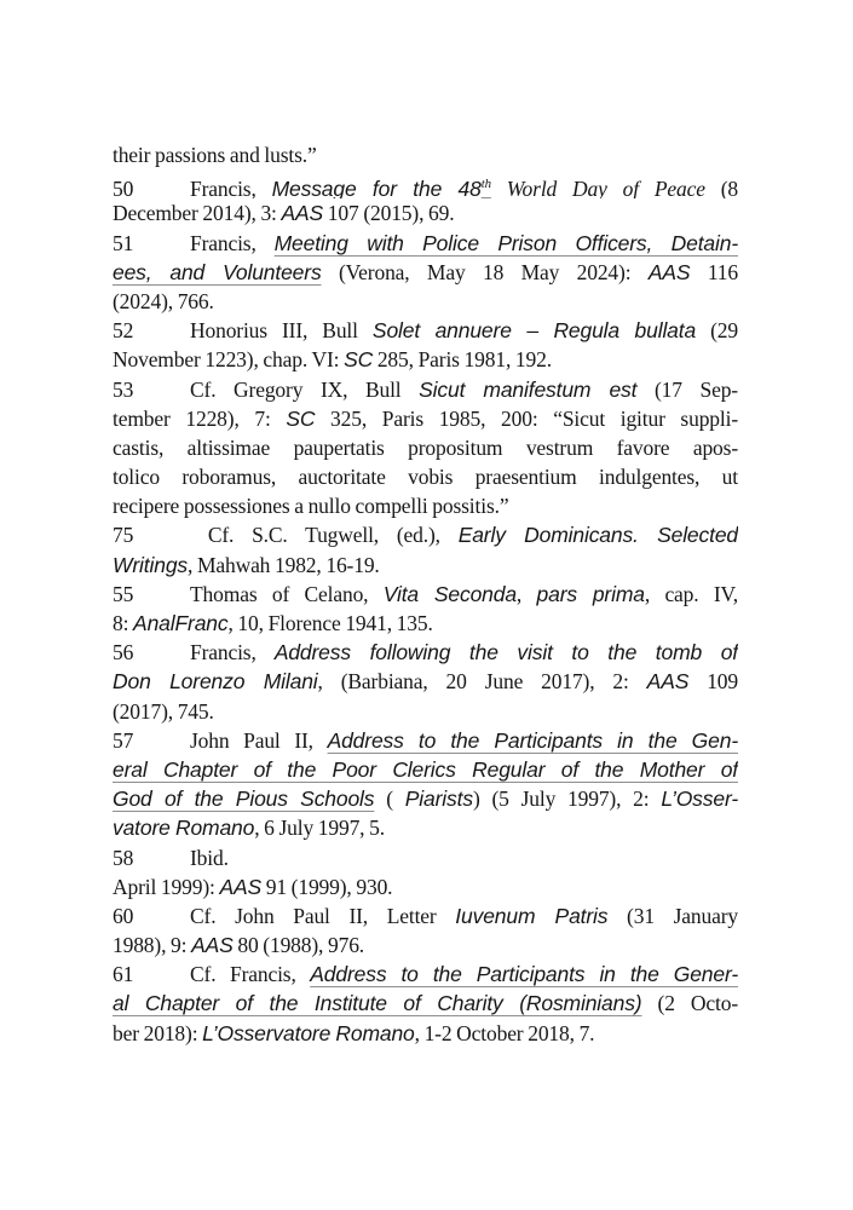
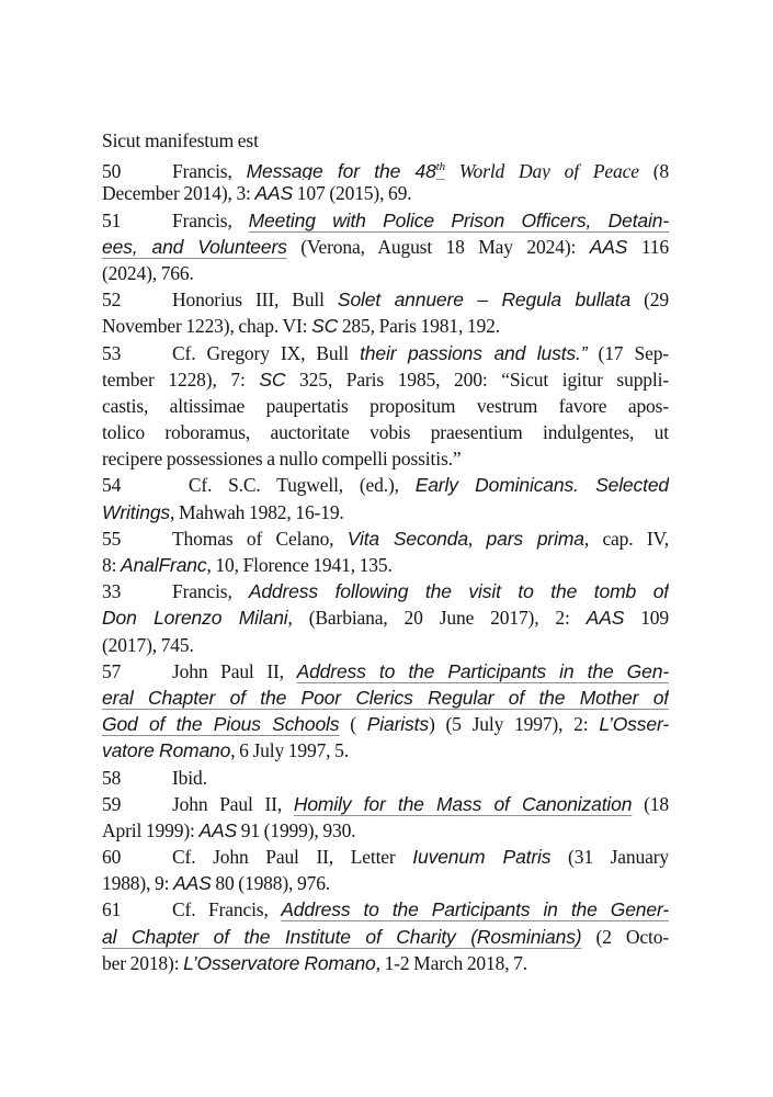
- their passions and lusts.”
+ Sicut manifestum est
  50 Francis, Message for the 48th World Day of Peace (8
  December 2014), 3: AAS 107 (2015), 69.
  51 Francis, Meeting with Police Prison Officers, Detain-
- ees, and Volunteers (Verona, May 18 May 2024): AAS 116
+ ees, and Volunteers (Verona, August 18 May 2024): AAS 116
  (2024), 766.
  52 Honorius III, Bull Solet annuere – Regula bullata (29
  November 1223), chap. VI: SC 285, Paris 1981, 192.
- 53 Cf. Gregory IX, Bull Sicut manifestum est (17 Sep-
+ 53 Cf. Gregory IX, Bull their passions and lusts.” (17 Sep-
  tember 1228), 7: SC 325, Paris 1985, 200: “Sicut igitur suppli-
  castis, altissimae paupertatis propositum vestrum favore apos-
  tolico roboramus, auctoritate vobis praesentium indulgentes, ut
  recipere possessiones a nullo compelli possitis.”
- 75 Cf. S.C. Tugwell, (ed.), Early Dominicans. Selected
+ 54 Cf. S.C. Tugwell, (ed.), Early Dominicans. Selected
  Writings, Mahwah 1982, 16-19.
  55 Thomas of Celano, Vita Seconda, pars prima, cap. IV,
  8: AnalFranc, 10, Florence 1941, 135.
- 56 Francis, Address following the visit to the tomb of
+ 33 Francis, Address following the visit to the tomb of
  Don Lorenzo Milani, (Barbiana, 20 June 2017), 2: AAS 109
  (2017), 745.
  57 John Paul II, Address to the Participants in the Gen-
  eral Chapter of the Poor Clerics Regular of the Mother of
  God of the Pious Schools ( Piarists) (5 July 1997), 2: L’Osser-
  vatore Romano, 6 July 1997, 5.
  58 Ibid.
+ 59 John Paul II, Homily for the Mass of Canonization (18
  April 1999): AAS 91 (1999), 930.
  60 Cf. John Paul II, Letter Iuvenum Patris (31 January
  1988), 9: AAS 80 (1988), 976.
  61 Cf. Francis, Address to the Participants in the Gener-
  al Chapter of the Institute of Charity (Rosminians) (2 Octo-
- ber 2018): L’Osservatore Romano, 1-2 October 2018, 7.
+ ber 2018): L’Osservatore Romano, 1-2 March 2018, 7.
